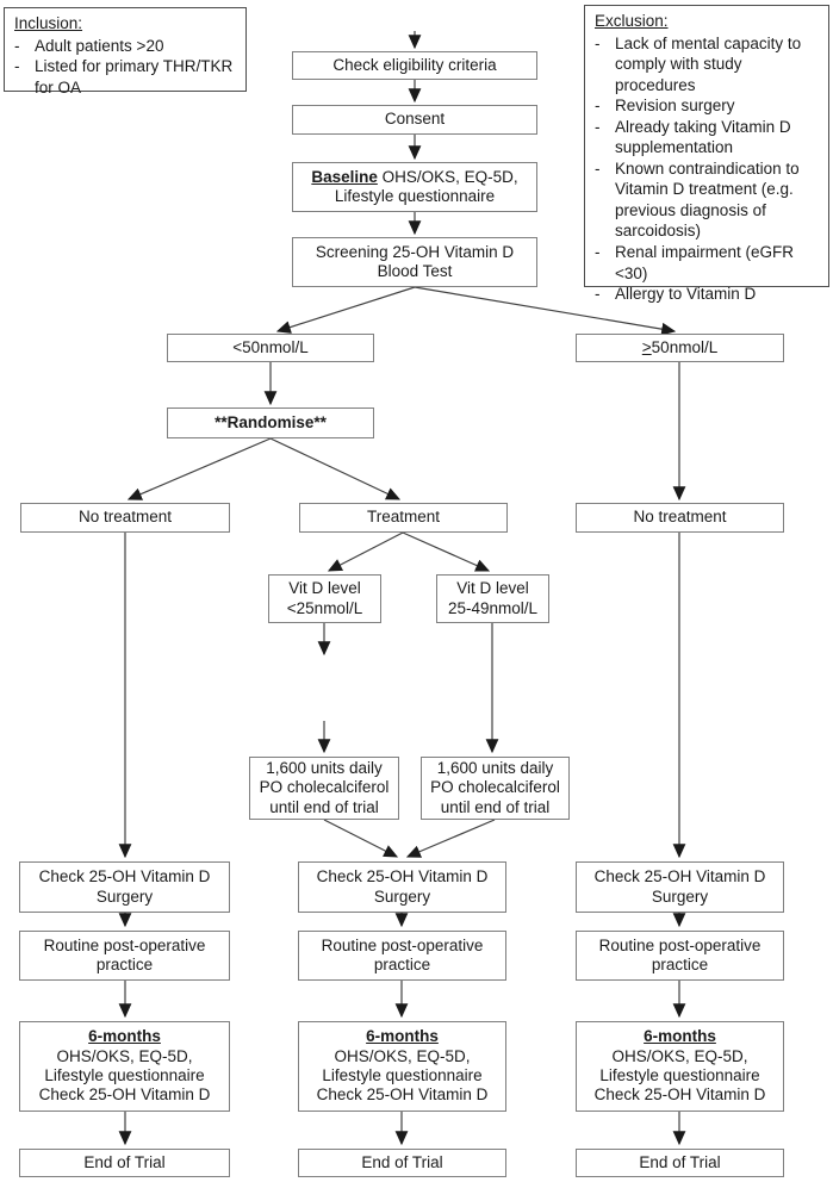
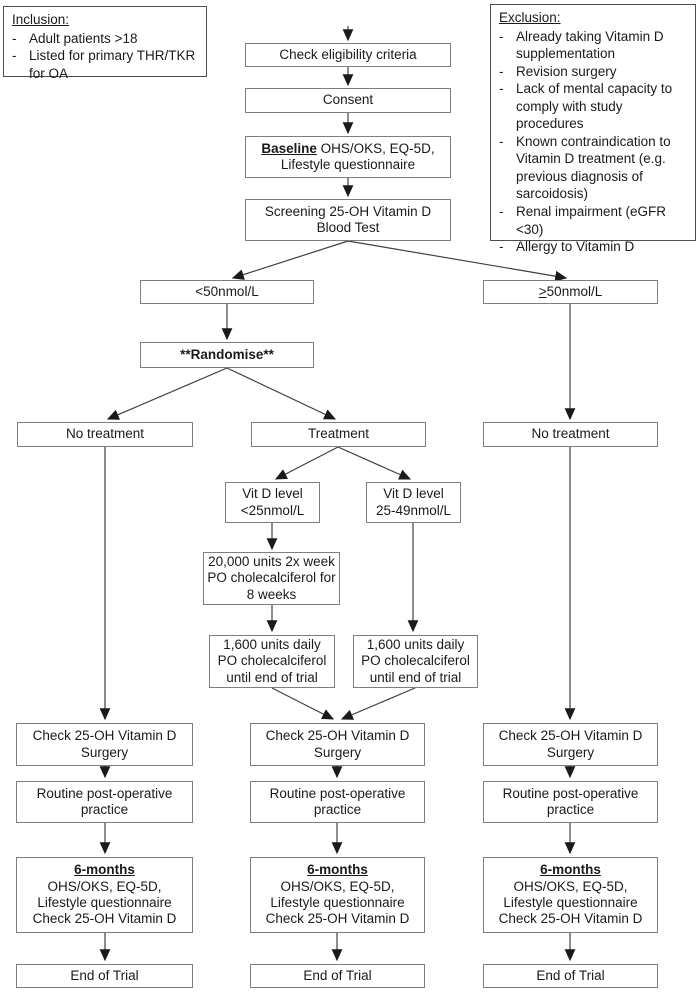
  Inclusion:
  -
- Adult patients >20
+ Adult patients >18
  -
  Listed for primary THR/TKR for OA
  Exclusion:
  -
- Lack of mental capacity to comply with study procedures
+ Already taking Vitamin D supplementation
  -
  Revision surgery
  -
- Already taking Vitamin D supplementation
+ Lack of mental capacity to comply with study procedures
  -
  Known contraindication to Vitamin D treatment (e.g. previous diagnosis of sarcoidosis)
  -
  Renal impairment (eGFR <30)
  -
  Allergy to Vitamin D
  Check eligibility criteria
  Consent
  Baseline OHS/OKS, EQ-5D,
  Lifestyle questionnaire
  Screening 25-OH Vitamin D
  Blood Test
  <50nmol/L
  >50nmol/L
  **Randomise**
  No treatment
  Treatment
  No treatment
  Vit D level
  <25nmol/L
  Vit D level
  25-49nmol/L
+ 20,000 units 2x week
+ PO cholecalciferol for
+ 8 weeks
  1,600 units daily
  PO cholecalciferol
  until end of trial
  1,600 units daily
  PO cholecalciferol
  until end of trial
  Check 25-OH Vitamin D
  Surgery
  Check 25-OH Vitamin D
  Surgery
  Check 25-OH Vitamin D
  Surgery
  Routine post-operative
  practice
  Routine post-operative
  practice
  Routine post-operative
  practice
  6-months
  OHS/OKS, EQ-5D,
  Lifestyle questionnaire
  Check 25-OH Vitamin D
  6-months
  OHS/OKS, EQ-5D,
  Lifestyle questionnaire
  Check 25-OH Vitamin D
  6-months
  OHS/OKS, EQ-5D,
  Lifestyle questionnaire
  Check 25-OH Vitamin D
  End of Trial
  End of Trial
  End of Trial
